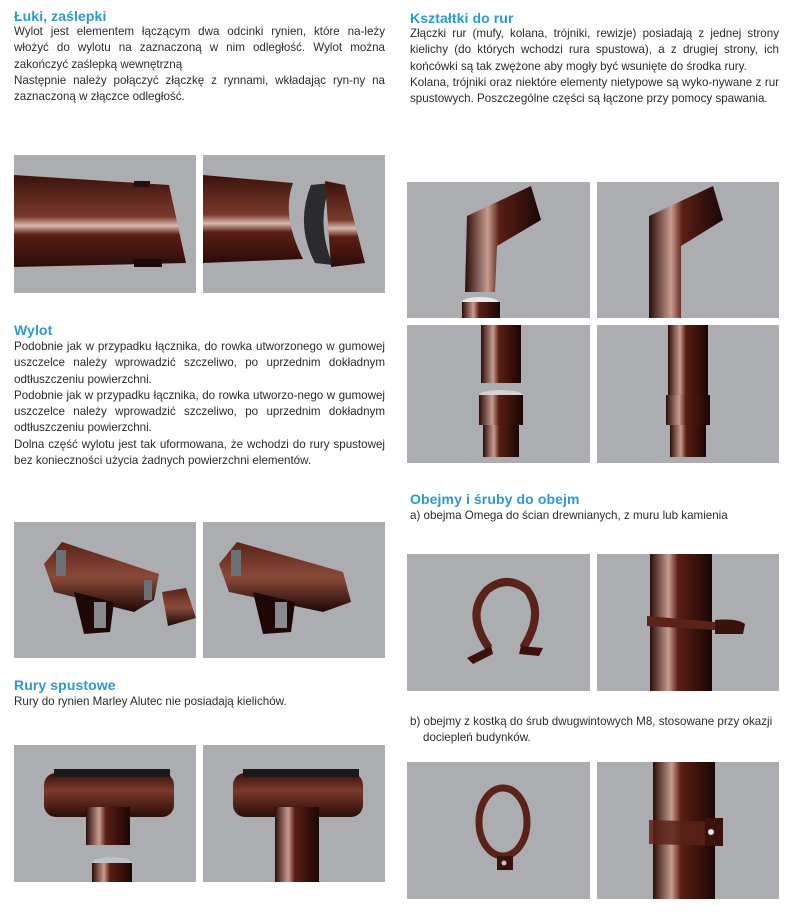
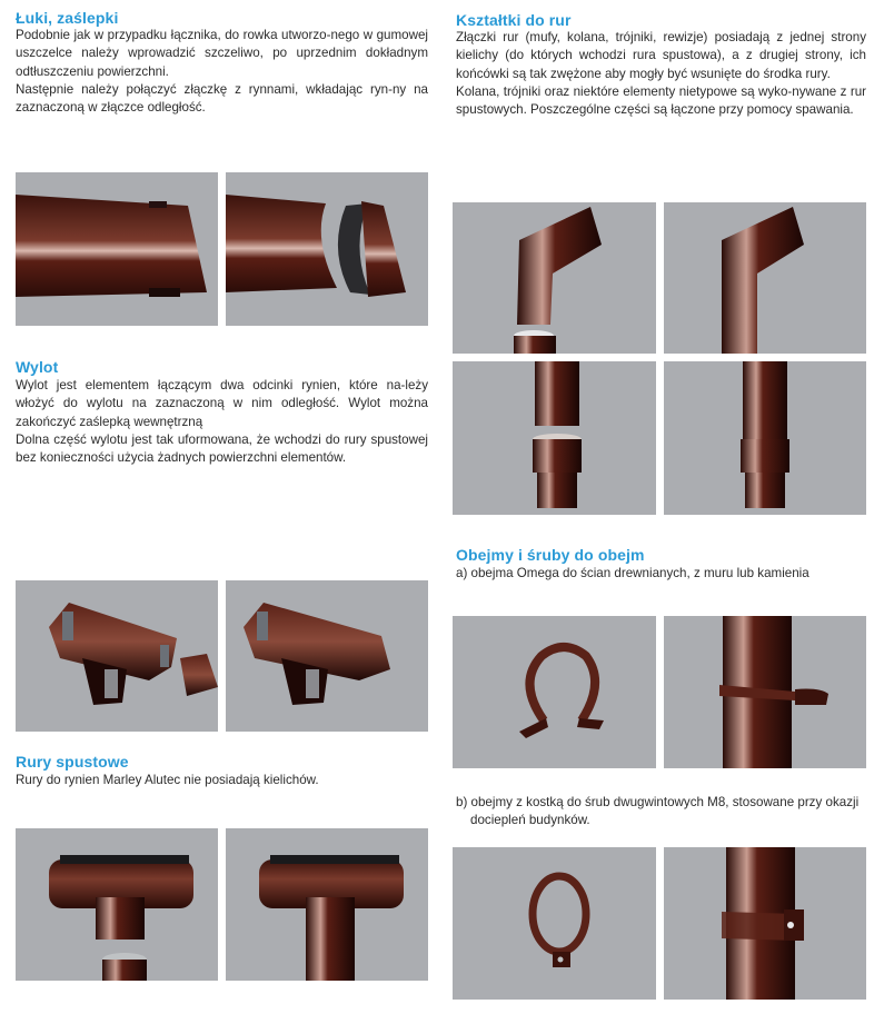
  Łuki, zaślepki
- Wylot jest elementem łączącym dwa odcinki rynien, które na-leży włożyć do wylotu na zaznaczoną w nim odległość. Wylot można zakończyć zaślepką wewnętrzną
+ Podobnie jak w przypadku łącznika, do rowka utworzo-nego w gumowej uszczelce należy wprowadzić szczeliwo, po uprzednim dokładnym odtłuszczeniu powierzchni.
  Następnie należy połączyć złączkę z rynnami, wkładając ryn-ny na zaznaczoną w złączce odległość.
  Wylot
- Podobnie jak w przypadku łącznika, do rowka utworzonego w gumowej uszczelce należy wprowadzić szczeliwo, po uprzednim dokładnym odtłuszczeniu powierzchni.
- Podobnie jak w przypadku łącznika, do rowka utworzo-nego w gumowej uszczelce należy wprowadzić szczeliwo, po uprzednim dokładnym odtłuszczeniu powierzchni.
+ Wylot jest elementem łączącym dwa odcinki rynien, które na-leży włożyć do wylotu na zaznaczoną w nim odległość. Wylot można zakończyć zaślepką wewnętrzną
  Dolna część wylotu jest tak uformowana, że wchodzi do rury spustowej bez konieczności użycia żadnych powierzchni elementów.
  Rury spustowe
  Rury do rynien Marley Alutec nie posiadają kielichów.
  Kształtki do rur
  Złączki rur (mufy, kolana, trójniki, rewizje) posiadają z jednej strony kielichy (do których wchodzi rura spustowa), a z drugiej strony, ich końcówki są tak zwężone aby mogły być wsunięte do środka rury.
  Kolana, trójniki oraz niektóre elementy nietypowe są wyko-nywane z rur spustowych. Poszczególne części są łączone przy pomocy spawania.
  Obejmy i śruby do obejm
  a) obejma Omega do ścian drewnianych, z muru lub kamienia
  b) obejmy z kostką do śrub dwugwintowych M8, stosowane przy okazji dociepleń budynków.
